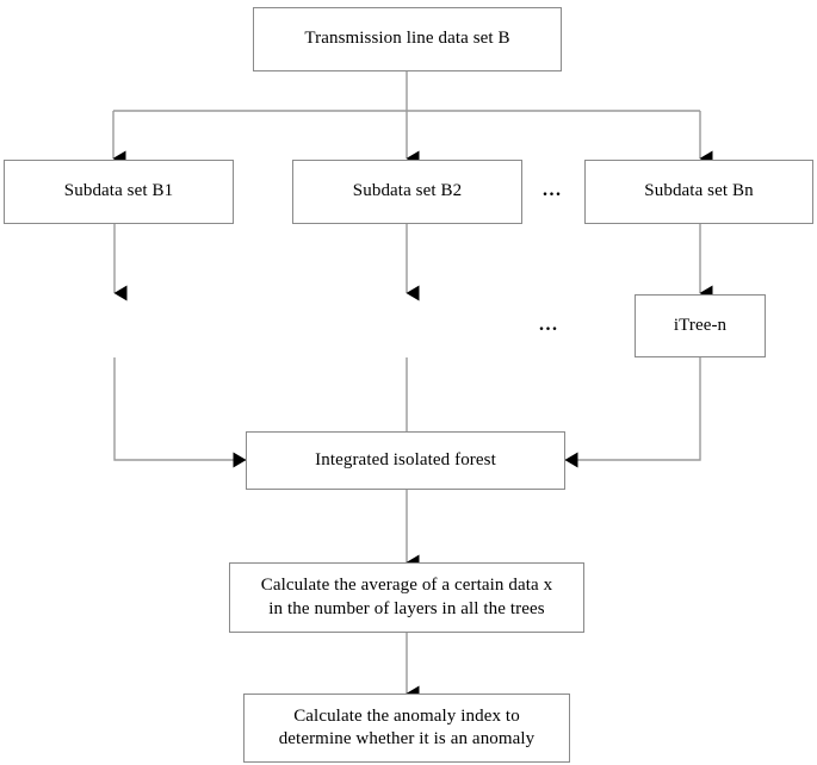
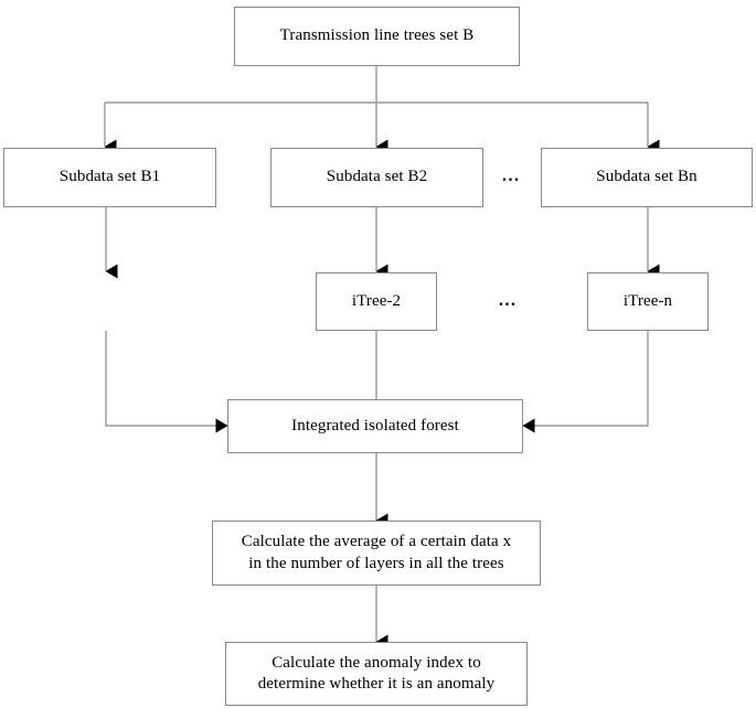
- Transmission line data set B
+ Transmission line trees set B
  Subdata set B1
  Subdata set B2
  ...
  Subdata set Bn
+ iTree-2
  ...
  iTree-n
  Integrated isolated forest
  Calculate the average of a certain data x
  in the number of layers in all the trees
  Calculate the anomaly index to
  determine whether it is an anomaly
